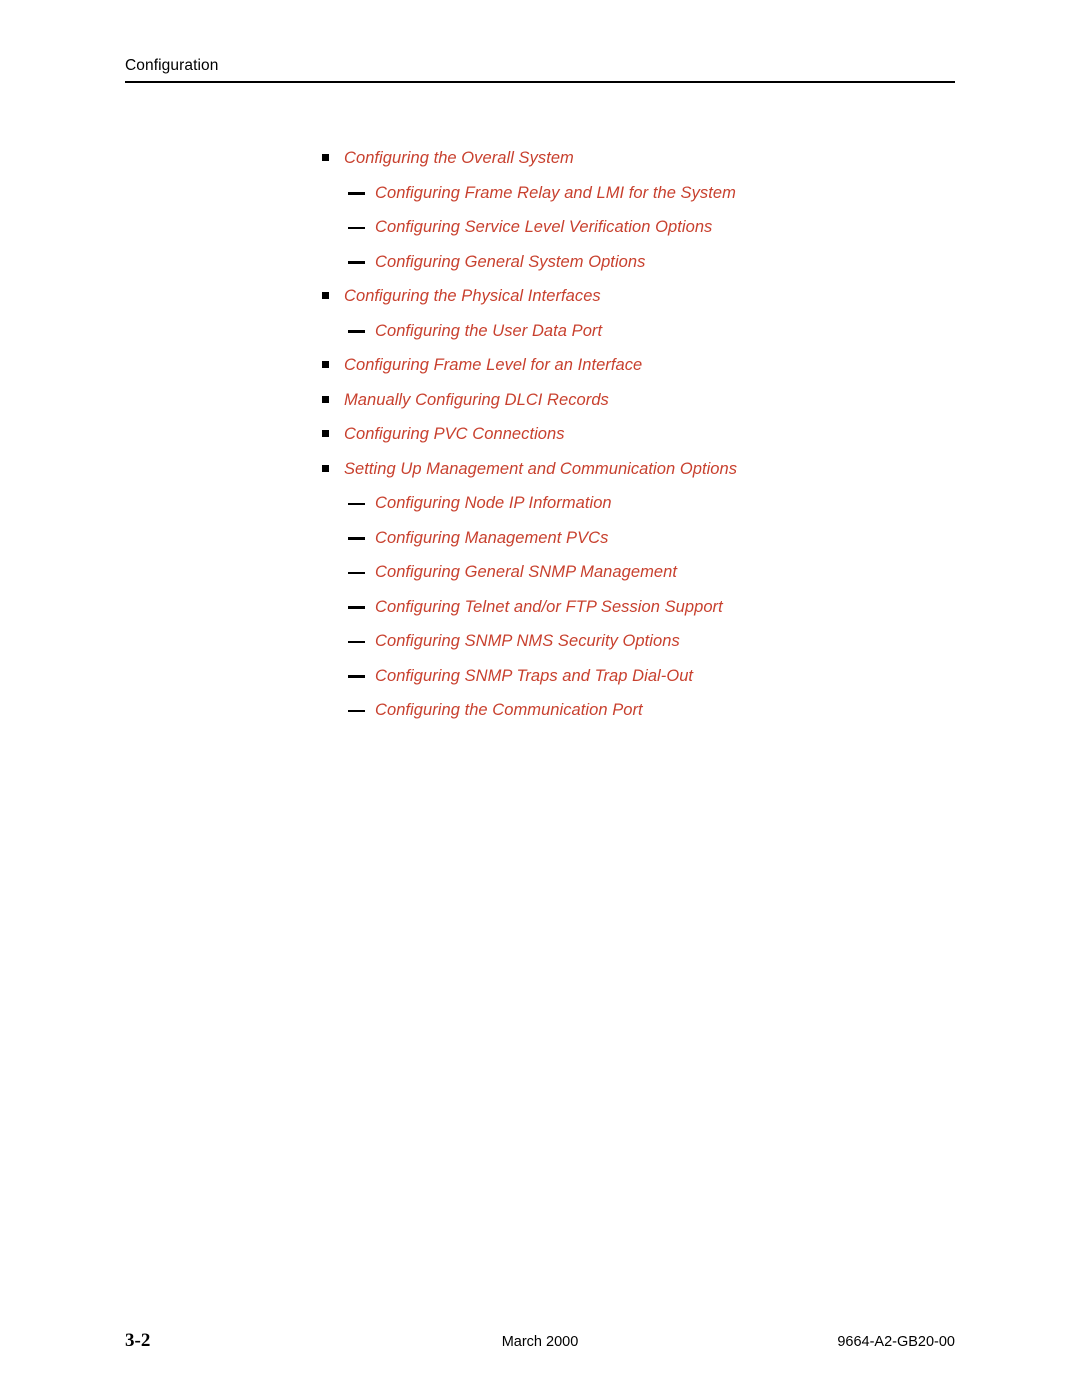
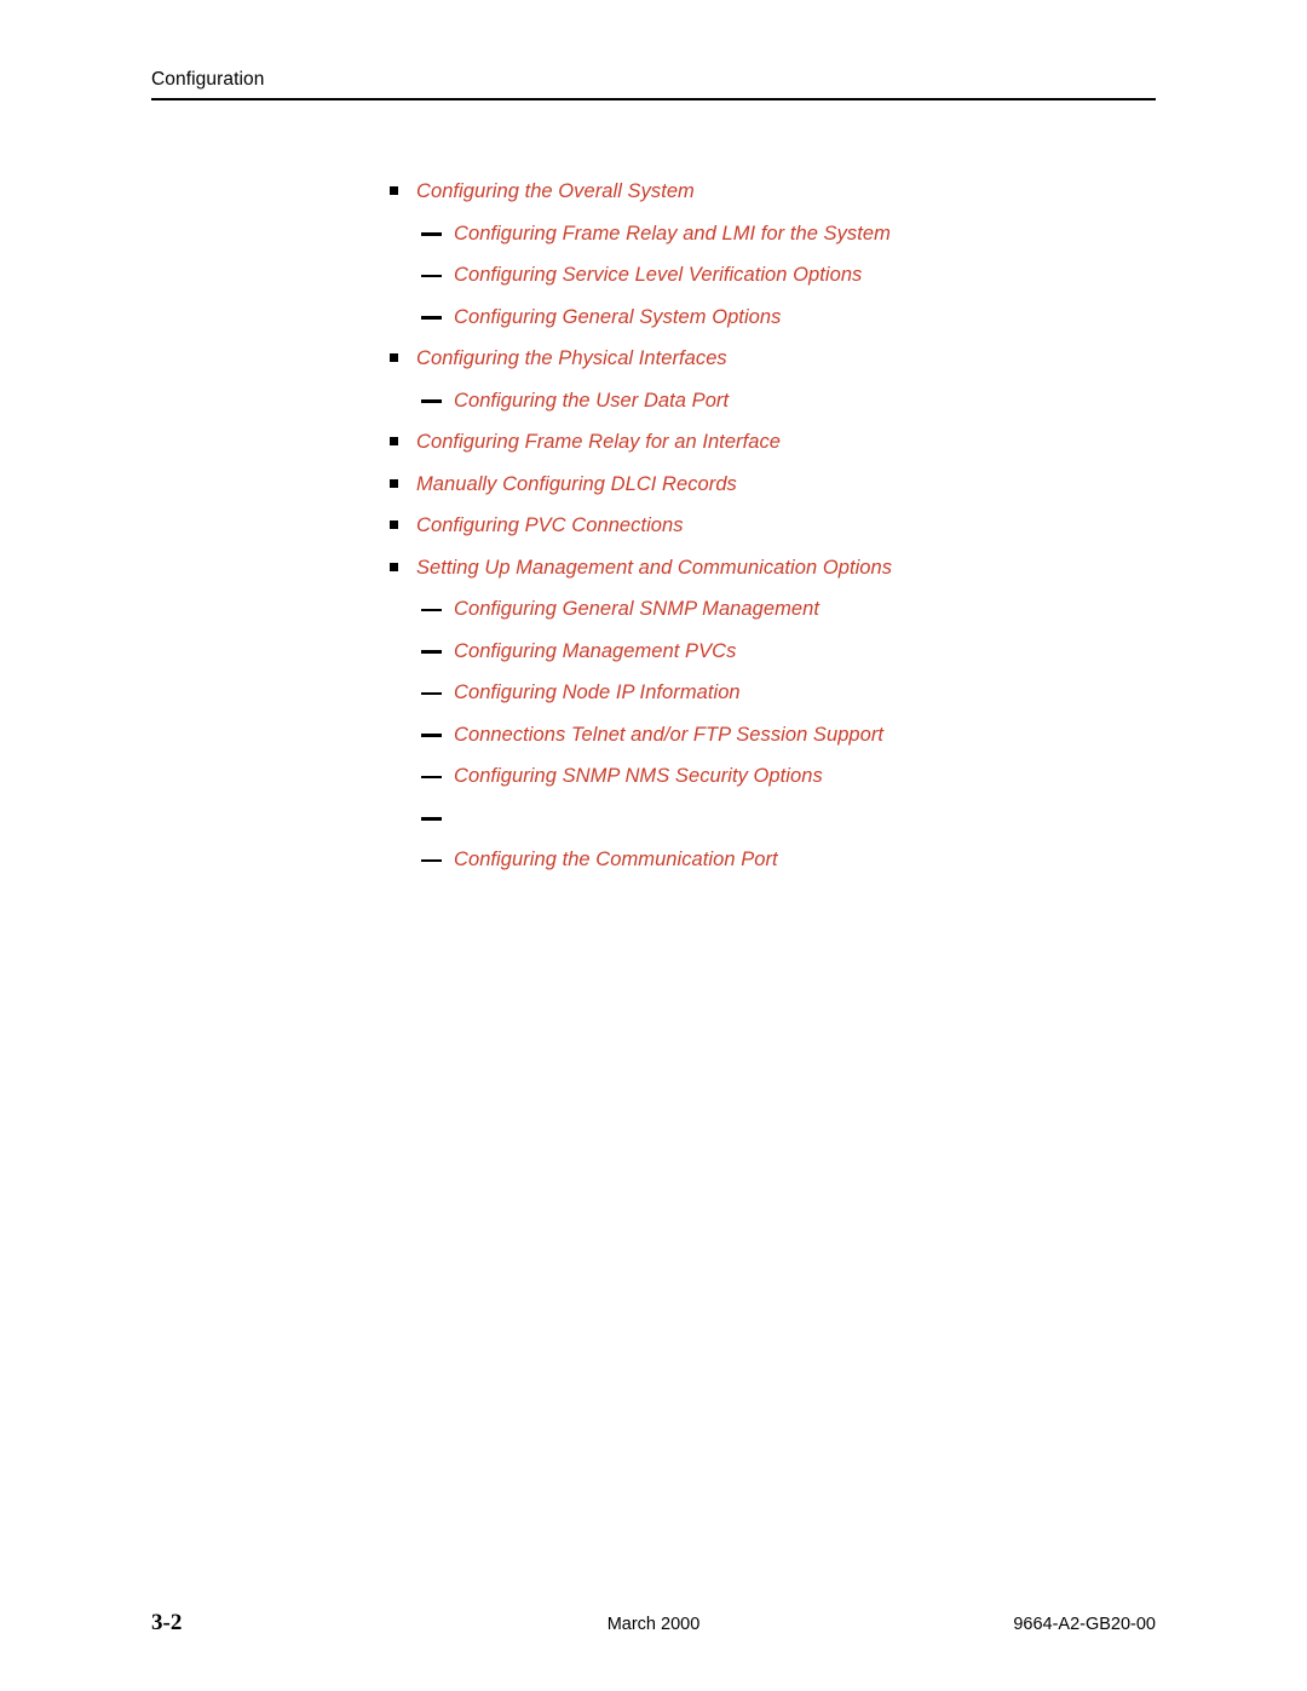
  Configuration
  Configuring the Overall System
  Configuring Frame Relay and LMI for the System
  Configuring Service Level Verification Options
  Configuring General System Options
  Configuring the Physical Interfaces
  Configuring the User Data Port
- Configuring Frame Level for an Interface
+ Configuring Frame Relay for an Interface
  Manually Configuring DLCI Records
  Configuring PVC Connections
  Setting Up Management and Communication Options
- Configuring Node IP Information
+ Configuring General SNMP Management
  Configuring Management PVCs
- Configuring General SNMP Management
+ Configuring Node IP Information
- Configuring Telnet and/or FTP Session Support
+ Connections Telnet and/or FTP Session Support
  Configuring SNMP NMS Security Options
- Configuring SNMP Traps and Trap Dial-Out
  Configuring the Communication Port
  3-2
  March 2000
  9664-A2-GB20-00
